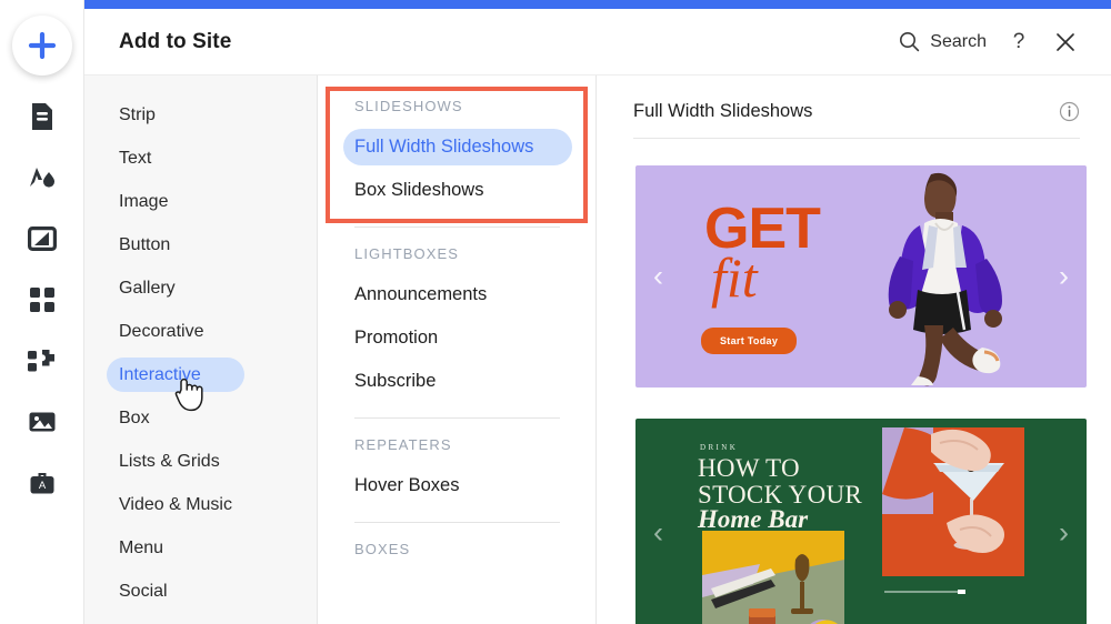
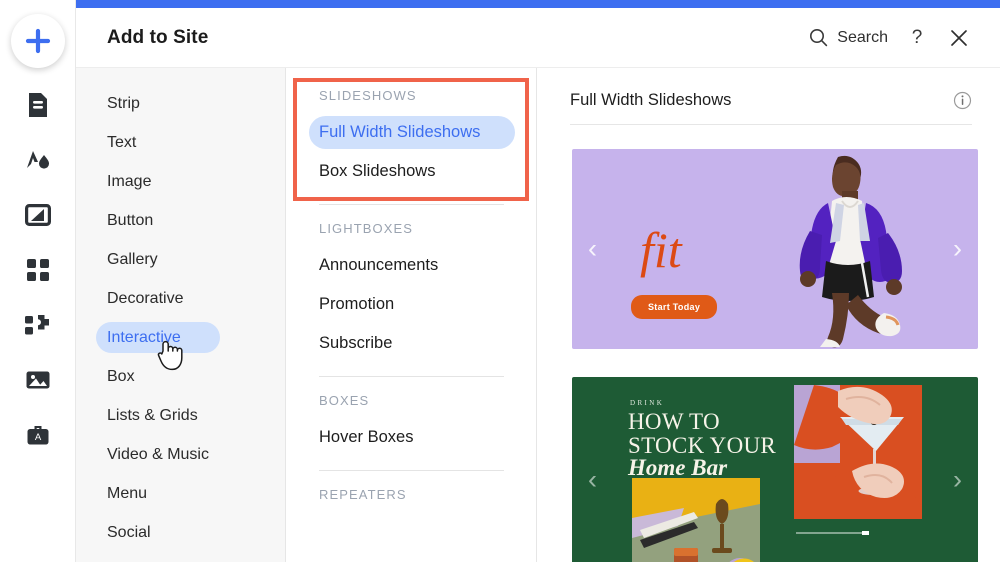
  A
  Add to Site
  Search
  ?
  Strip
  Text
  Image
  Button
  Gallery
  Decorative
  Interactive
  Box
  Lists & Grids
  Video & Music
  Menu
  Social
  SLIDESHOWS
  Full Width Slideshows
  Box Slideshows
  LIGHTBOXES
  Announcements
  Promotion
  Subscribe
- REPEATERS
+ BOXES
  Hover Boxes
- BOXES
+ REPEATERS
  Full Width Slideshows
- GET
  fit
  Start Today
  ‹
  ›
  DRINK
  HOW TO
  STOCK YOUR
  Home Bar
  ‹
  ›
